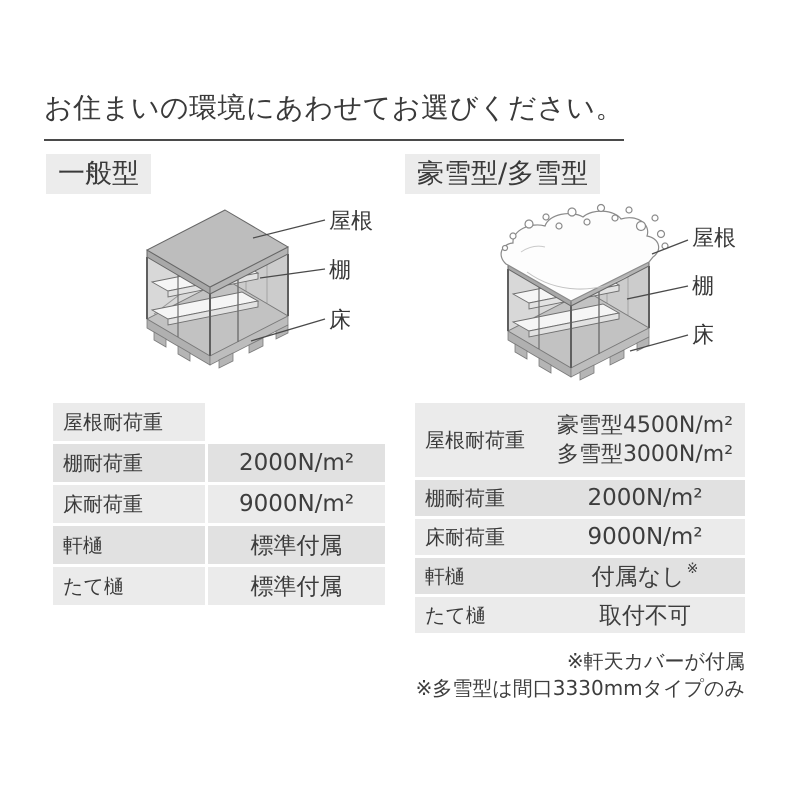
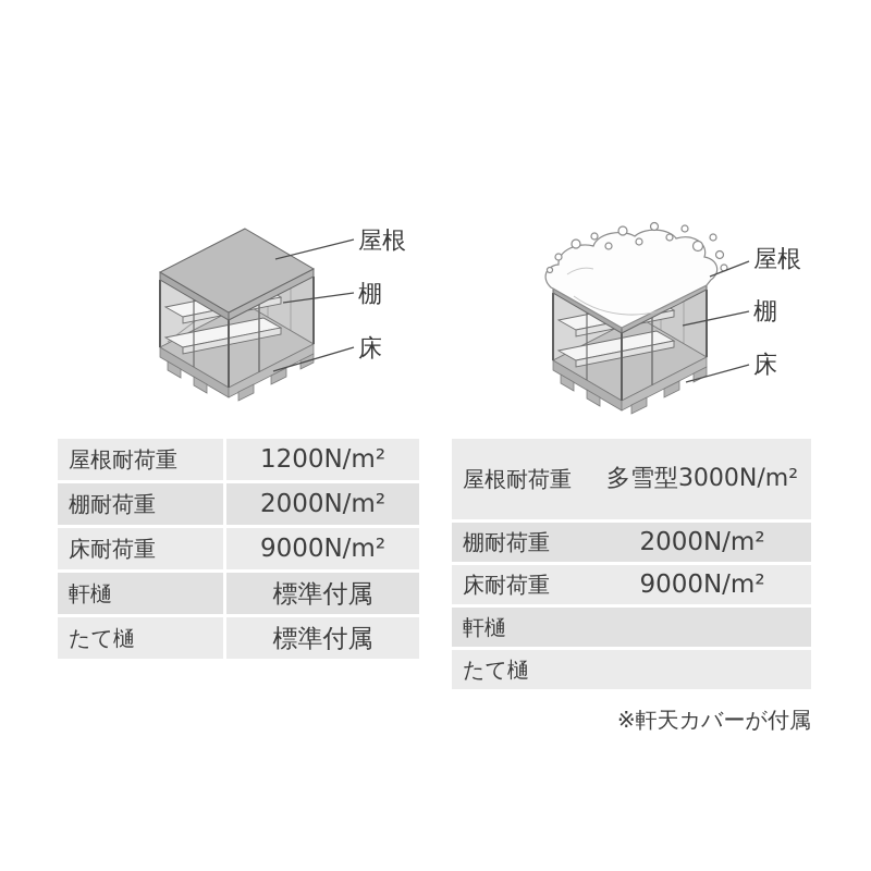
- お住まいの環境にあわせてお選びください。
- 一般型
- 豪雪型/多雪型
  屋根
  棚
  床
  屋根
  棚
  床
  屋根耐荷重
+ 1200N/m²
  棚耐荷重
  2000N/m²
  床耐荷重
  9000N/m²
  軒樋
  標準付属
  たて樋
  標準付属
  屋根耐荷重
- 豪雪型4500N/m²
  多雪型3000N/m²
  棚耐荷重
  2000N/m²
  床耐荷重
  9000N/m²
  軒樋
- 付属なし
- ※
  たて樋
- 取付不可
  ※軒天カバーが付属
- ※多雪型は間口3330mmタイプのみ
